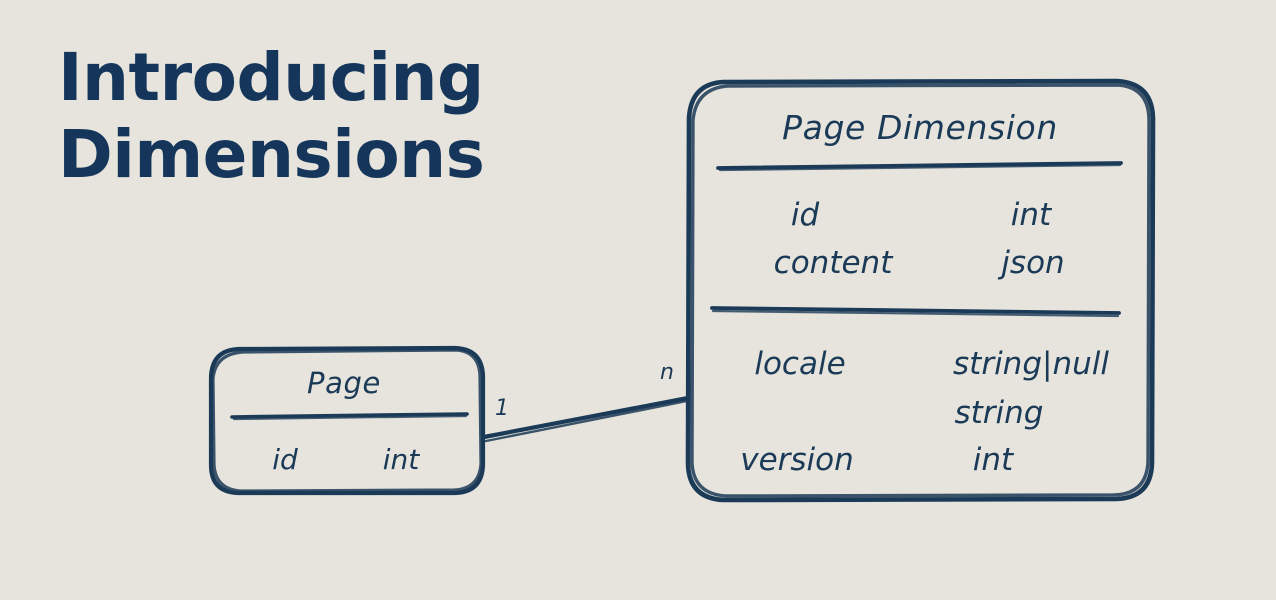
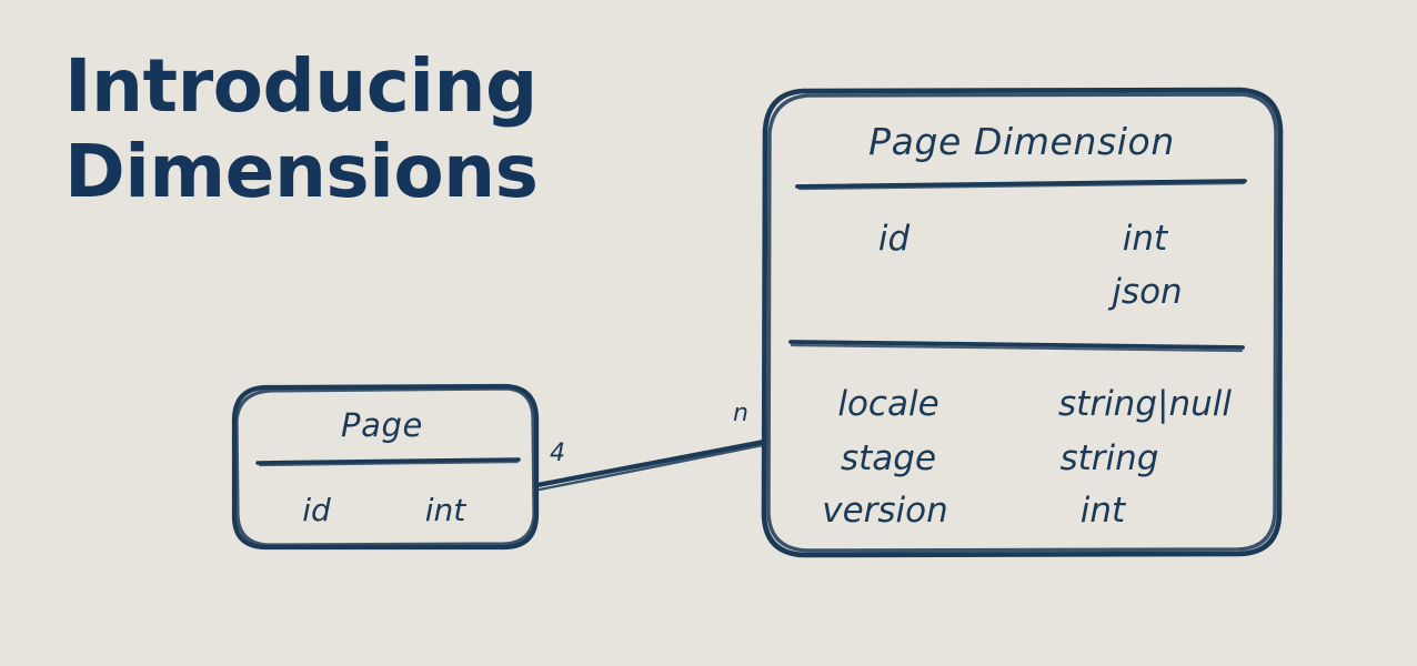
  Introducing
  Dimensions
  Page
  id
  int
  Page Dimension
  id
  int
- content
  json
  locale
  string|null
+ stage
  string
  version
  int
- 1
+ 4
  n
